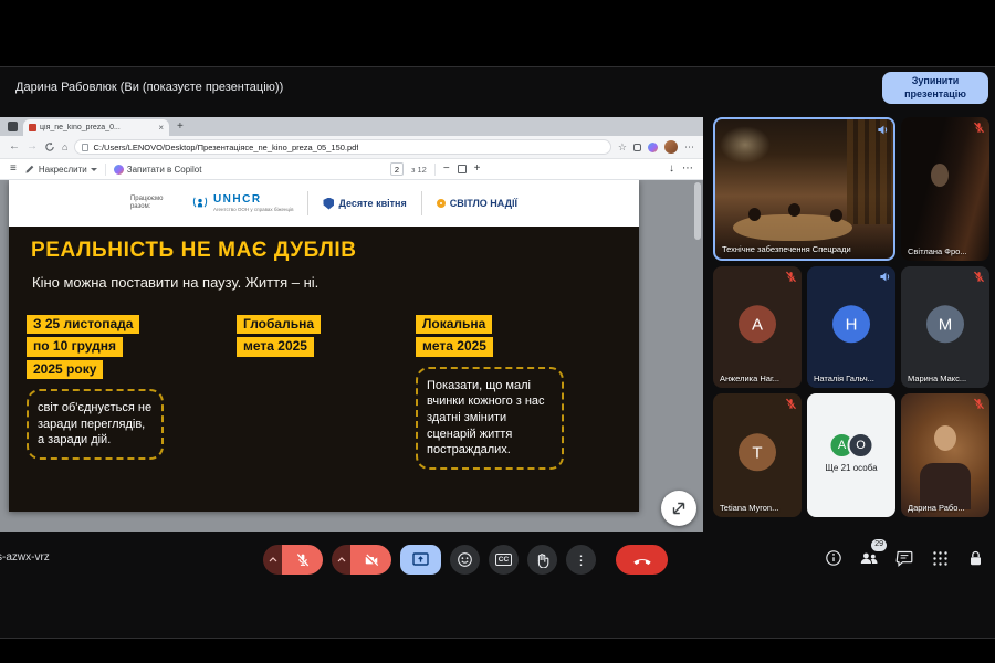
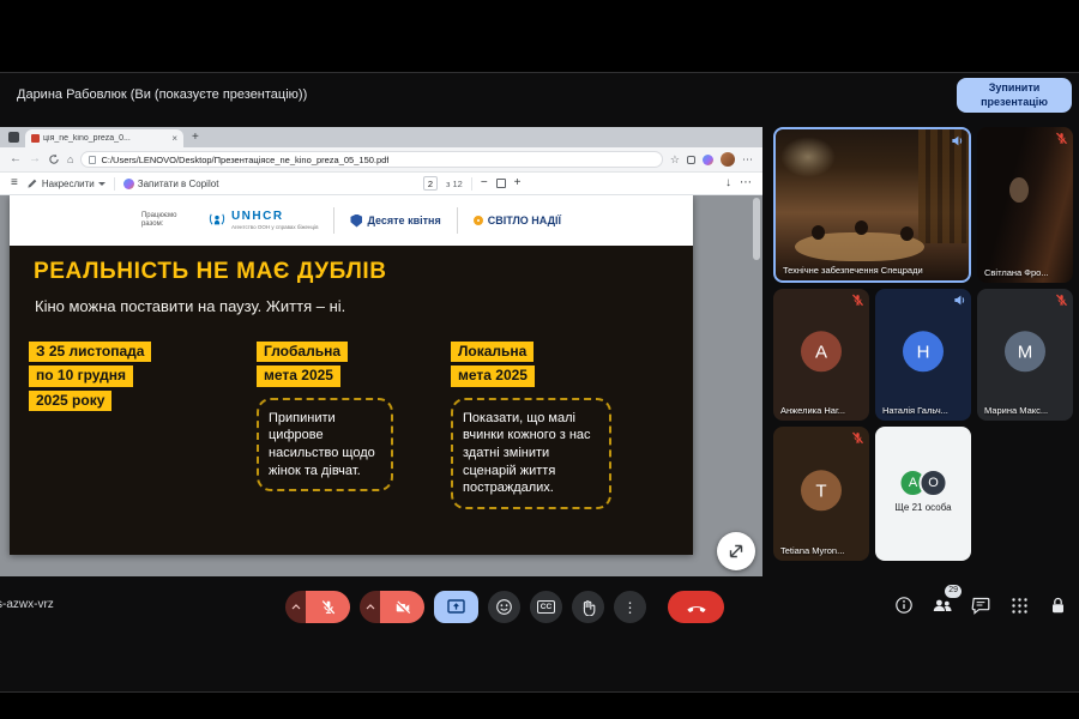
  Дарина Рабовлюк (Ви (показуєте презентацію))
  Зупинити презентацію
  ×
  +
  ←
  →
  ⌂
  C:/Users/LENOVO/Desktop/Презентаціясе_ne_kino_preza_05_150.pdf
  ☆
  ⋯
  ≡
  Накреслити
  Запитати в Copilot
  2
  з 12
  −
  +
  ↓
  ⋯
  UNHCR
  Десяте квітня
  СВІТЛО НАДІЇ
  РЕАЛЬНІСТЬ НЕ МАЄ ДУБЛІВ
  Кіно можна поставити на паузу. Життя – ні.
  З 25 листопада
  по 10 грудня
  2025 року
- світ об'єднується не заради переглядів, а заради дій.
  Глобальна
  мета 2025
+ Припинити цифрове насильство щодо жінок та дівчат.
  Локальна
  мета 2025
  Показати, що малі вчинки кожного з нас здатні змінити сценарій життя постраждалих.
  Технічне забезпечення Спецради
  Світлана Фро...
  А
  Анжелика Наг...
  Н
  Наталія Гальч...
  М
  Марина Макс...
  Т
  Tetiana Myron...
  А
  О
  Ще 21 особа
- Дарина Рабо...
  -azwx-vrz
  ⋮
